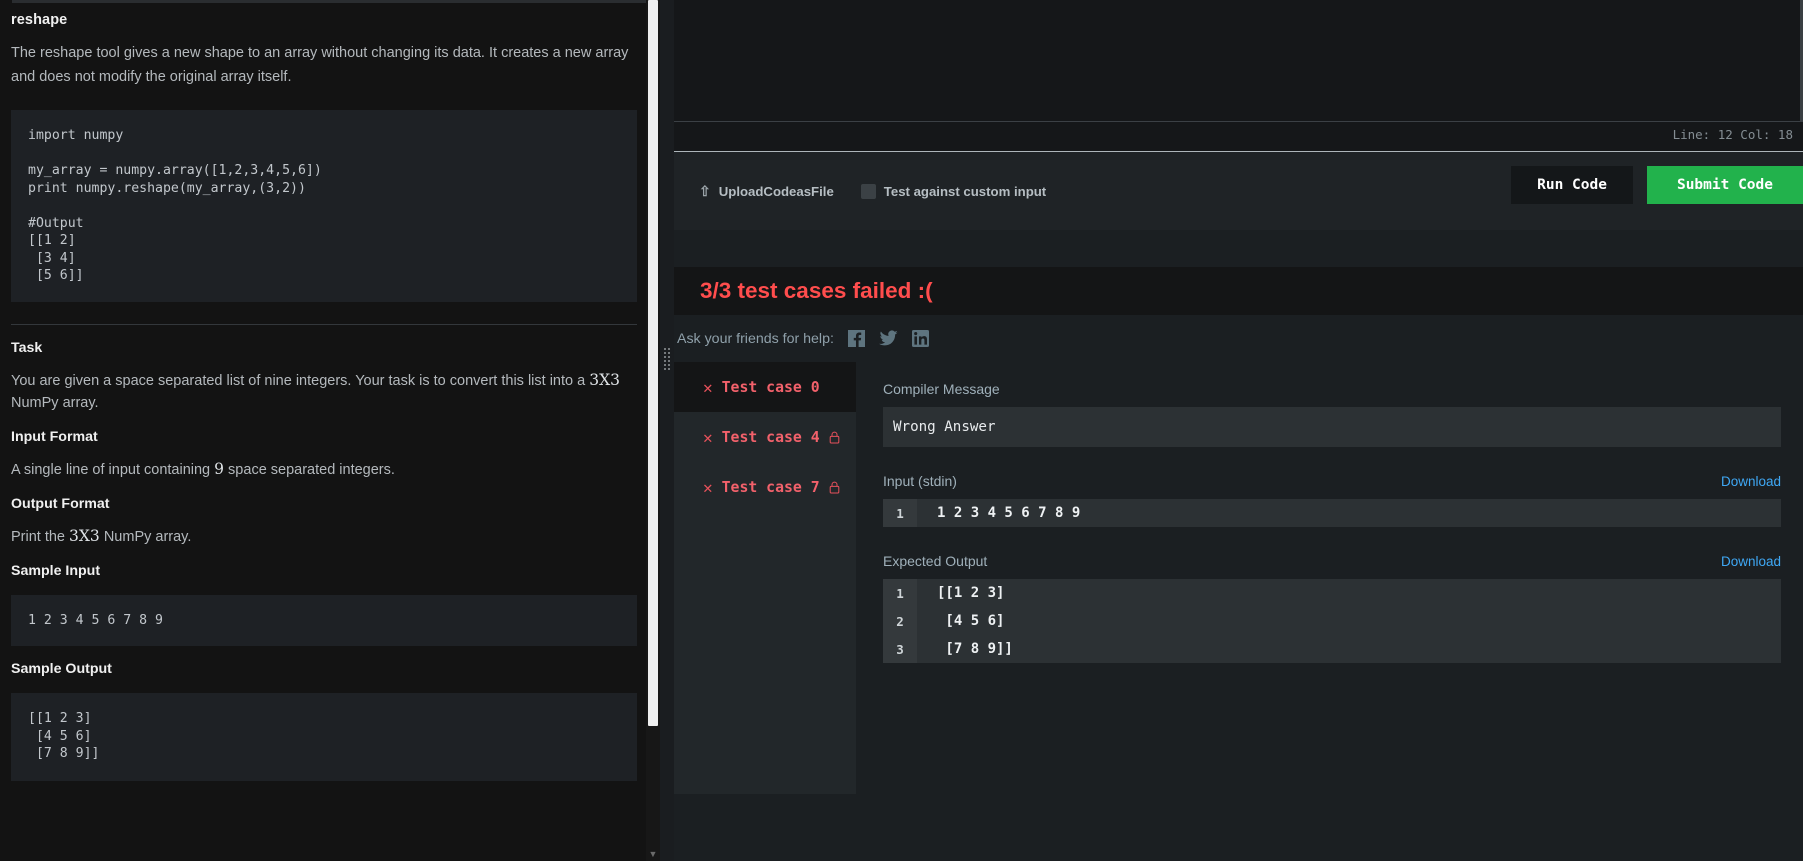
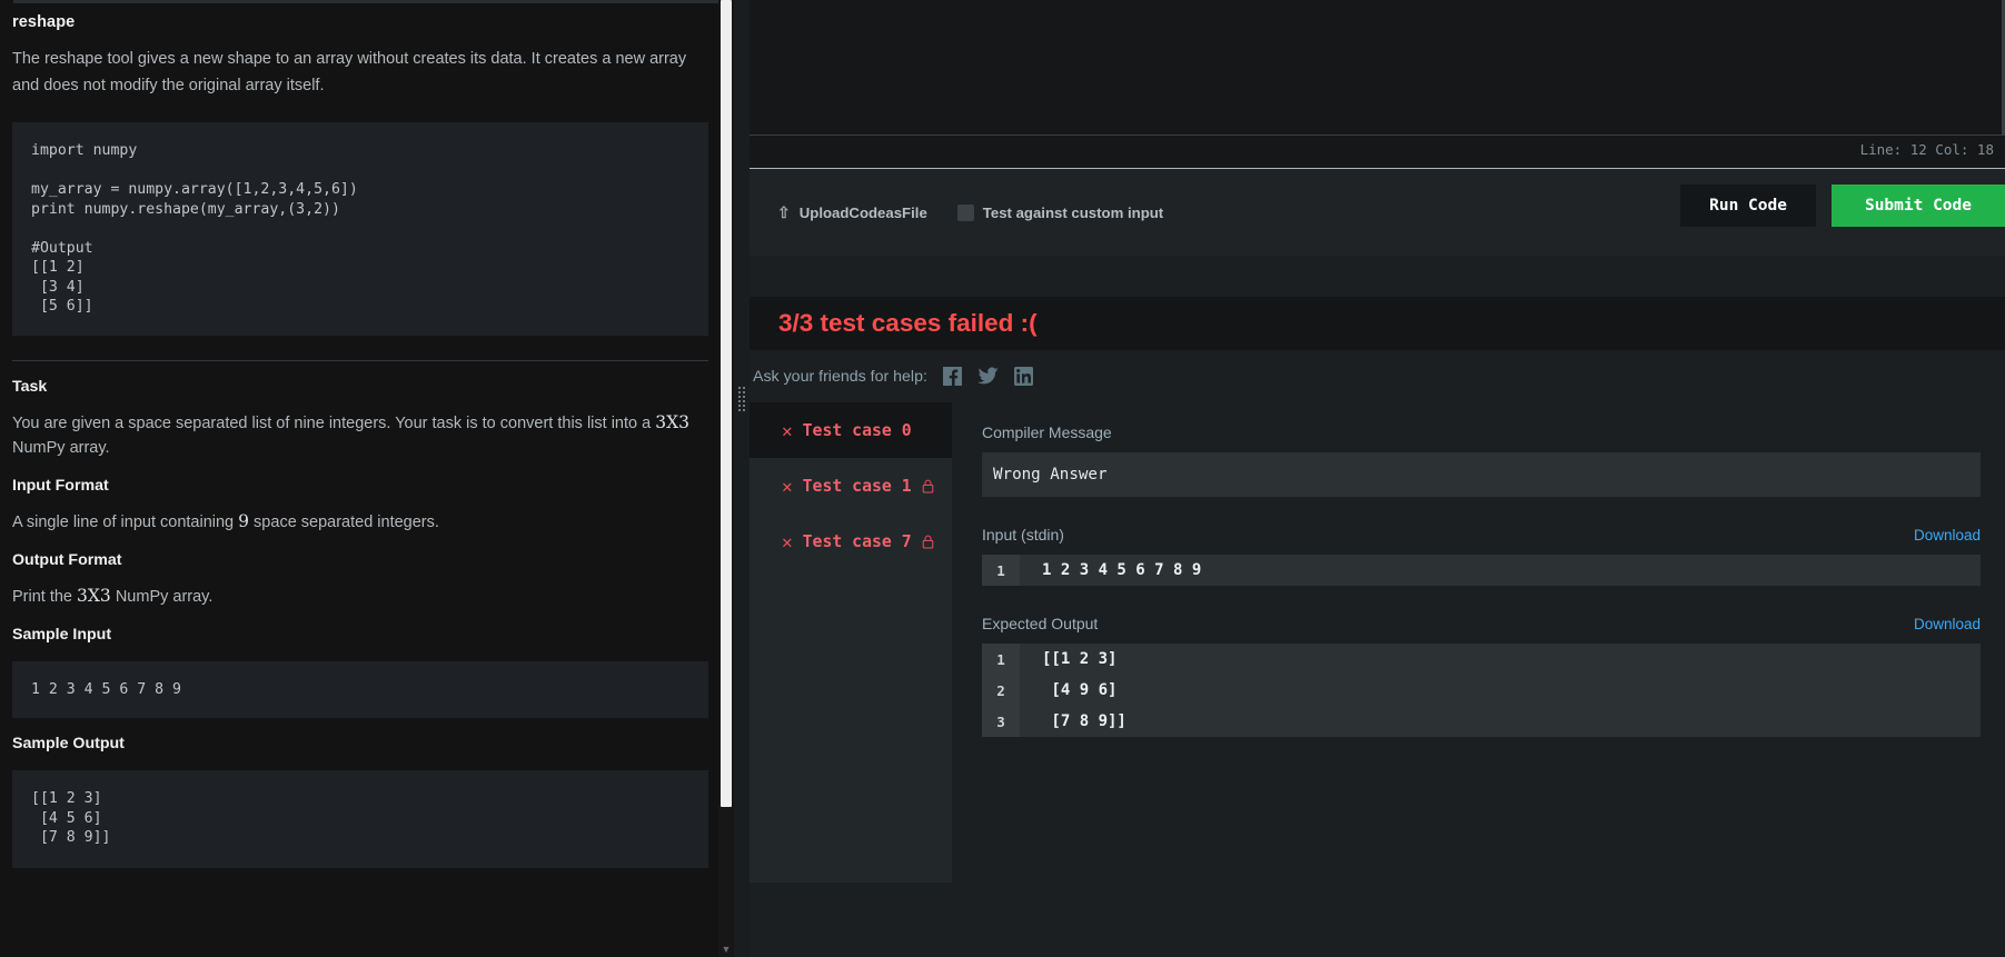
  reshape
- The reshape tool gives a new shape to an array without changing its data. It creates a new array and does not modify the original array itself.
+ The reshape tool gives a new shape to an array without creates its data. It creates a new array and does not modify the original array itself.
  import numpy
  my_array = numpy.array([1,2,3,4,5,6])
  print numpy.reshape(my_array,(3,2))
  #Output
  [[1 2]
  [3 4]
  [5 6]]
  Task
  You are given a space separated list of nine integers. Your task is to convert this list into a 3X3 NumPy array.
  Input Format
  A single line of input containing 9 space separated integers.
  Output Format
  Print the 3X3 NumPy array.
  Sample Input
  1 2 3 4 5 6 7 8 9
  Sample Output
  [[1 2 3]
  [4 5 6]
  [7 8 9]]
  ▼
  Line: 12 Col: 18
  ⇧
  UploadCodeasFile
  Test against custom input
  Run Code
  Submit Code
  3/3 test cases failed :(
  Ask your friends for help:
  ✕
  Test case 0
  ✕
- Test case 4
+ Test case 1
  ✕
  Test case 7
  Compiler Message
  Wrong Answer
  Input (stdin)
  Download
  1	1 2 3 4 5 6 7 8 9
  Expected Output
  Download
  1	[[1 2 3]
- 2	[4 5 6]
+ 2	[4 9 6]
  3	[7 8 9]]
